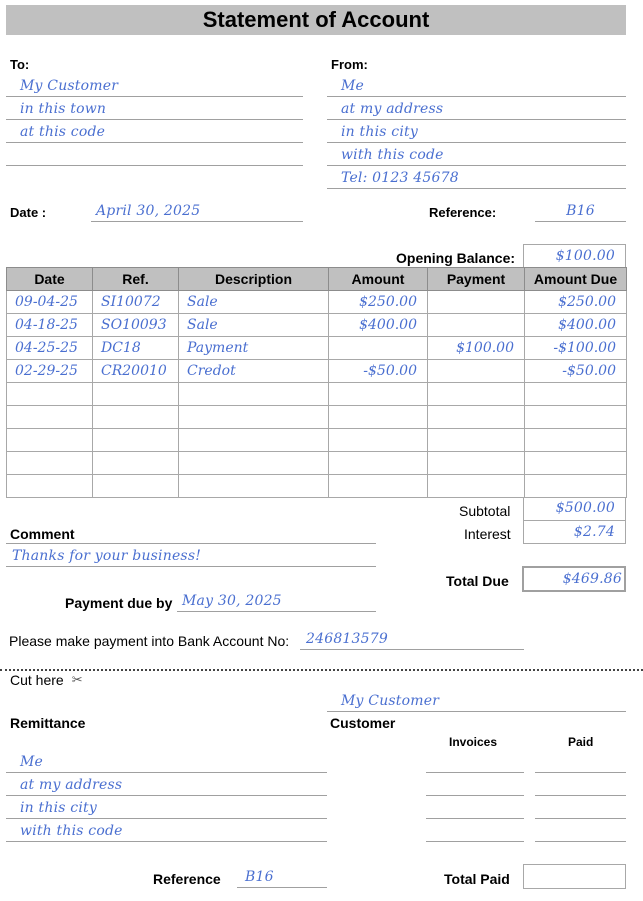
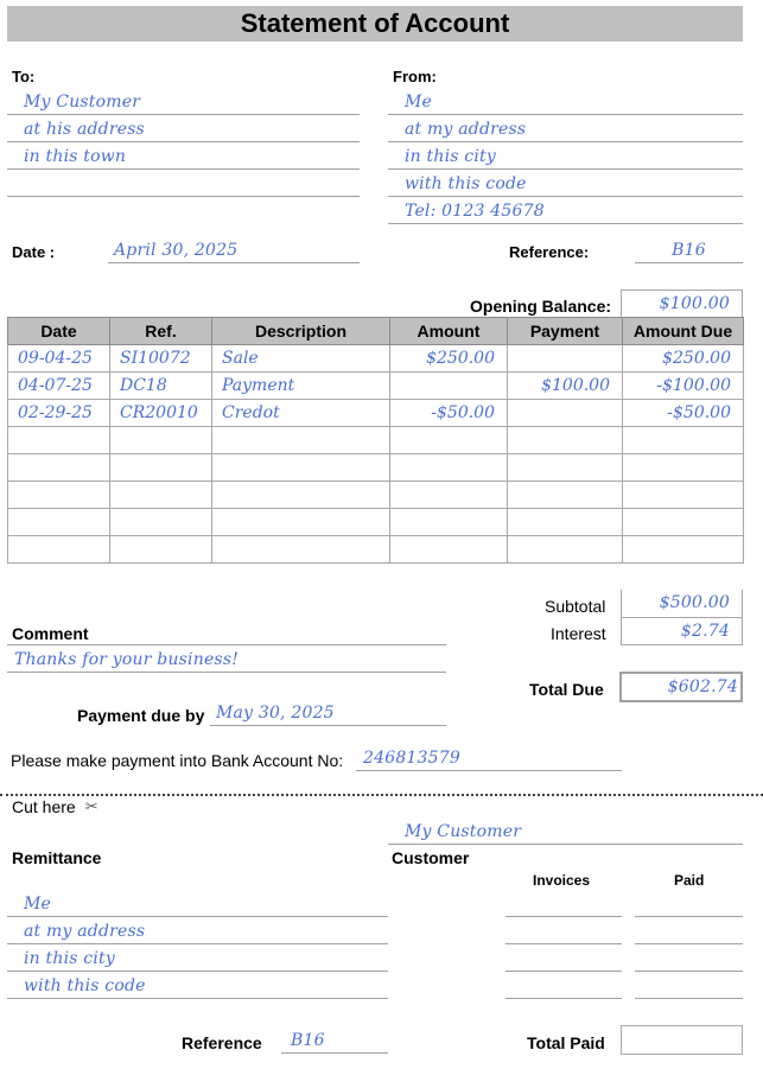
  Statement of Account
  To:
  My Customer
+ at his address
  in this town
- at this code
  From:
  Me
  at my address
  in this city
  with this code
  Tel: 0123 45678
  Date :
  April 30, 2025
  Reference:
  B16
  Opening Balance:
  $100.00
  Date	Ref.	Description	Amount	Payment	Amount Due
  09-04-25	SI10072	Sale	$250.00		$250.00
- 04-18-25	SO10093	Sale	$400.00		$400.00
- 04-25-25	DC18	Payment		$100.00	-$100.00
+ 04-07-25	DC18	Payment		$100.00	-$100.00
  02-29-25	CR20010	Credot	-$50.00		-$50.00
  Subtotal
  $500.00
  Interest
  $2.74
  Total Due
- $469.86
+ $602.74
  Comment
  Thanks for your business!
  Payment due by
  May 30, 2025
  Please make payment into Bank Account No:
  246813579
  Cut here
  ✂
  My Customer
  Remittance
  Customer
  Invoices
  Paid
  Me
  at my address
  in this city
  with this code
  Reference
  B16
  Total Paid
